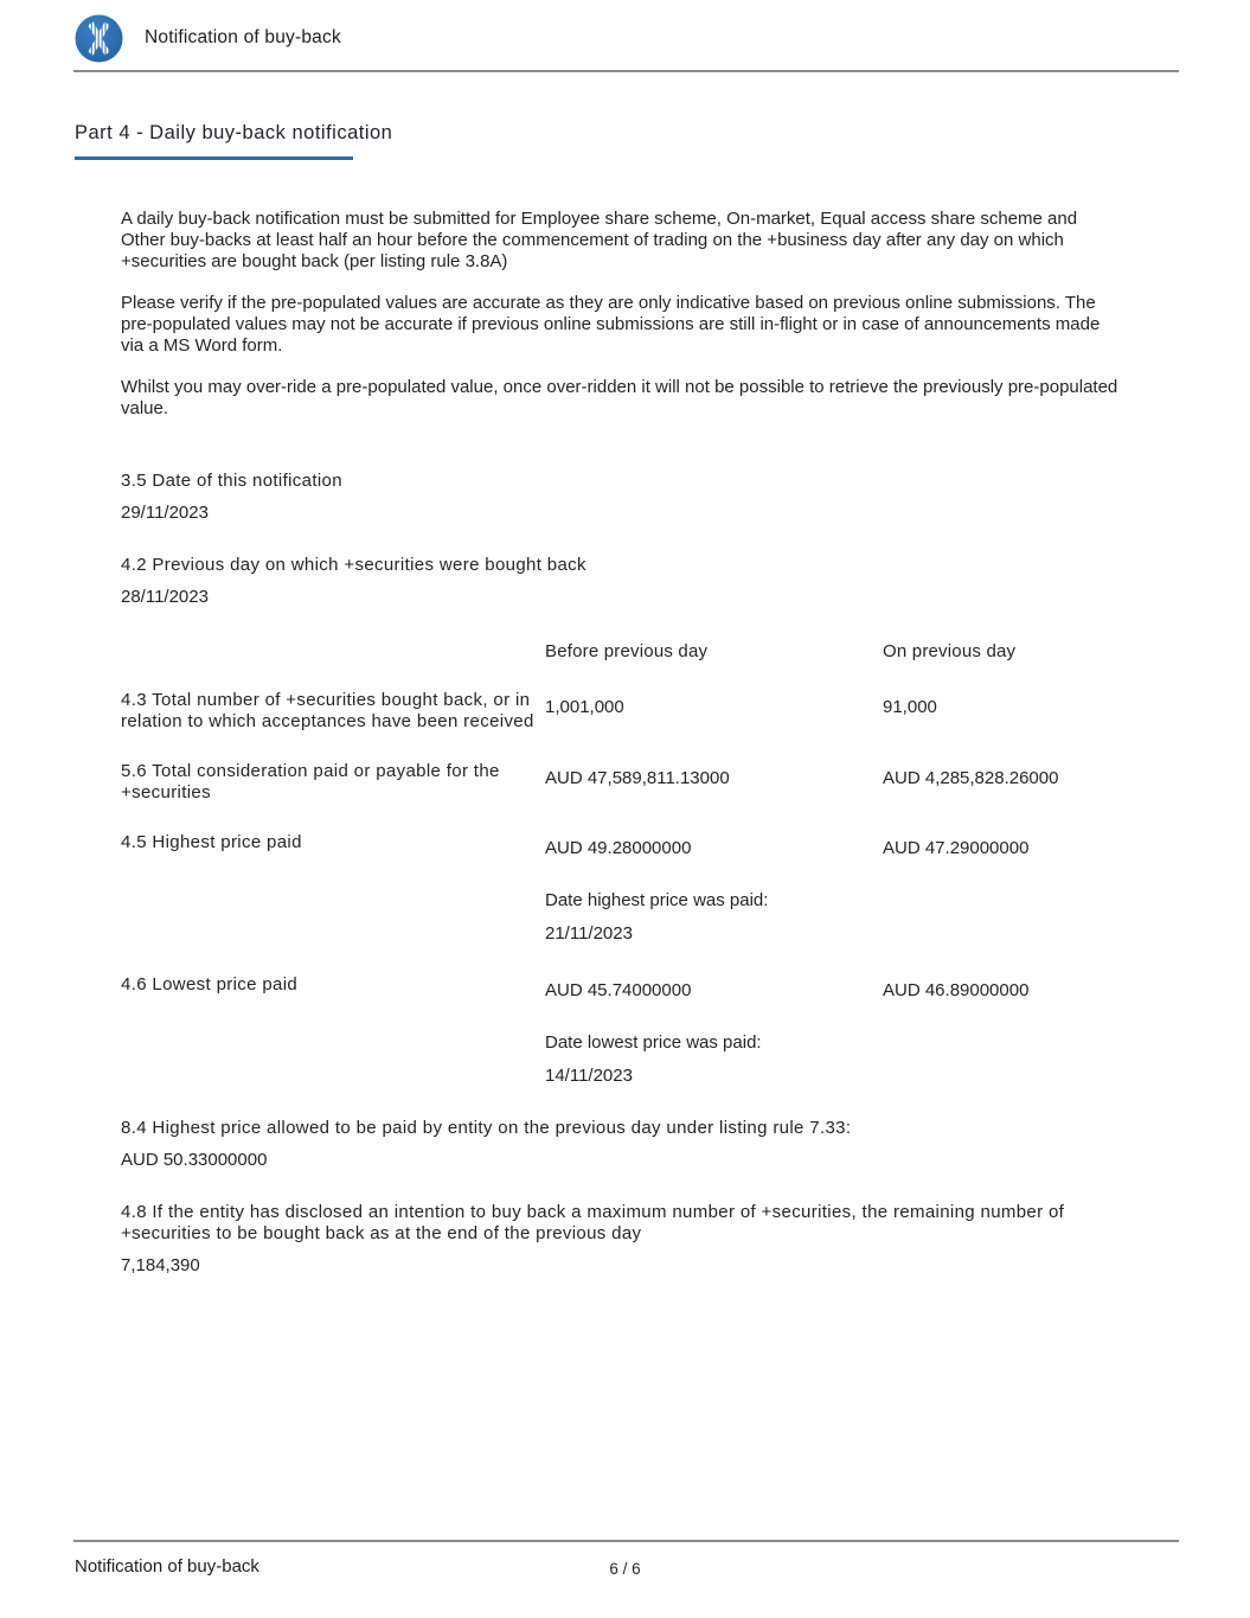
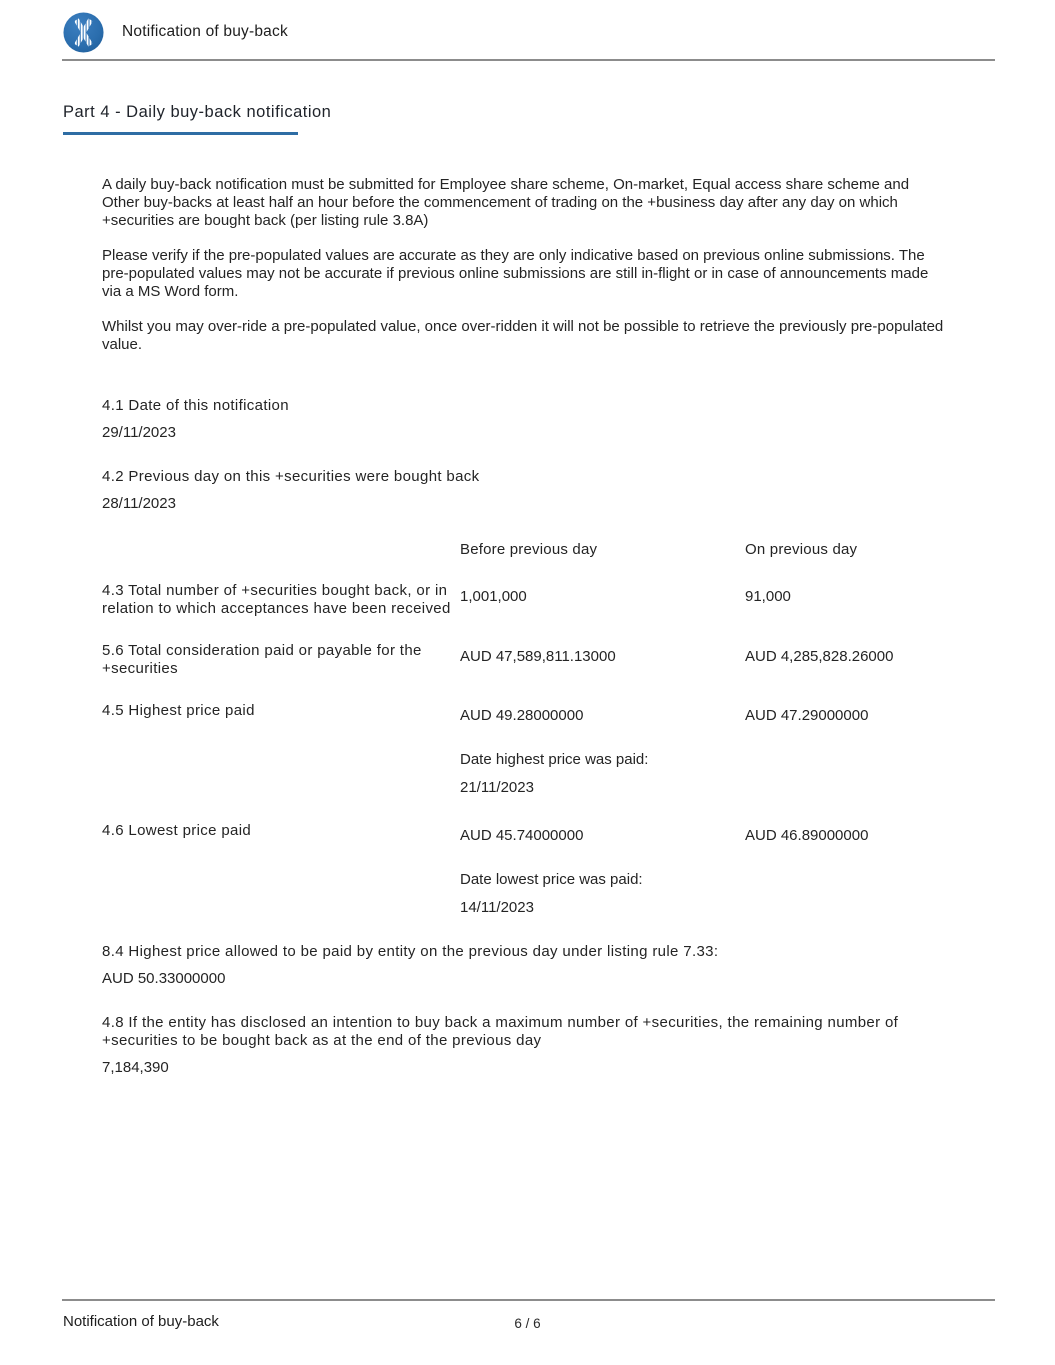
  Notification of buy-back
  Part 4 - Daily buy-back notification
  A daily buy-back notification must be submitted for Employee share scheme, On-market, Equal access share scheme and Other buy-backs at least half an hour before the commencement of trading on the +business day after any day on which +securities are bought back (per listing rule 3.8A)
  Please verify if the pre-populated values are accurate as they are only indicative based on previous online submissions. The pre-populated values may not be accurate if previous online submissions are still in-flight or in case of announcements made via a MS Word form.
  Whilst you may over-ride a pre-populated value, once over-ridden it will not be possible to retrieve the previously pre-populated value.
- 3.5 Date of this notification
+ 4.1 Date of this notification
  29/11/2023
- 4.2 Previous day on which +securities were bought back
+ 4.2 Previous day on this +securities were bought back
  28/11/2023
  Before previous day
  On previous day
  4.3 Total number of +securities bought back, or in relation to which acceptances have been received
  1,001,000
  91,000
  5.6 Total consideration paid or payable for the +securities
  AUD 47,589,811.13000
  AUD 4,285,828.26000
  4.5 Highest price paid
  AUD 49.28000000
  AUD 47.29000000
  Date highest price was paid:
  21/11/2023
  4.6 Lowest price paid
  AUD 45.74000000
  AUD 46.89000000
  Date lowest price was paid:
  14/11/2023
  8.4 Highest price allowed to be paid by entity on the previous day under listing rule 7.33:
  AUD 50.33000000
  4.8 If the entity has disclosed an intention to buy back a maximum number of +securities, the remaining number of +securities to be bought back as at the end of the previous day
  7,184,390
  Notification of buy-back
  6 / 6
